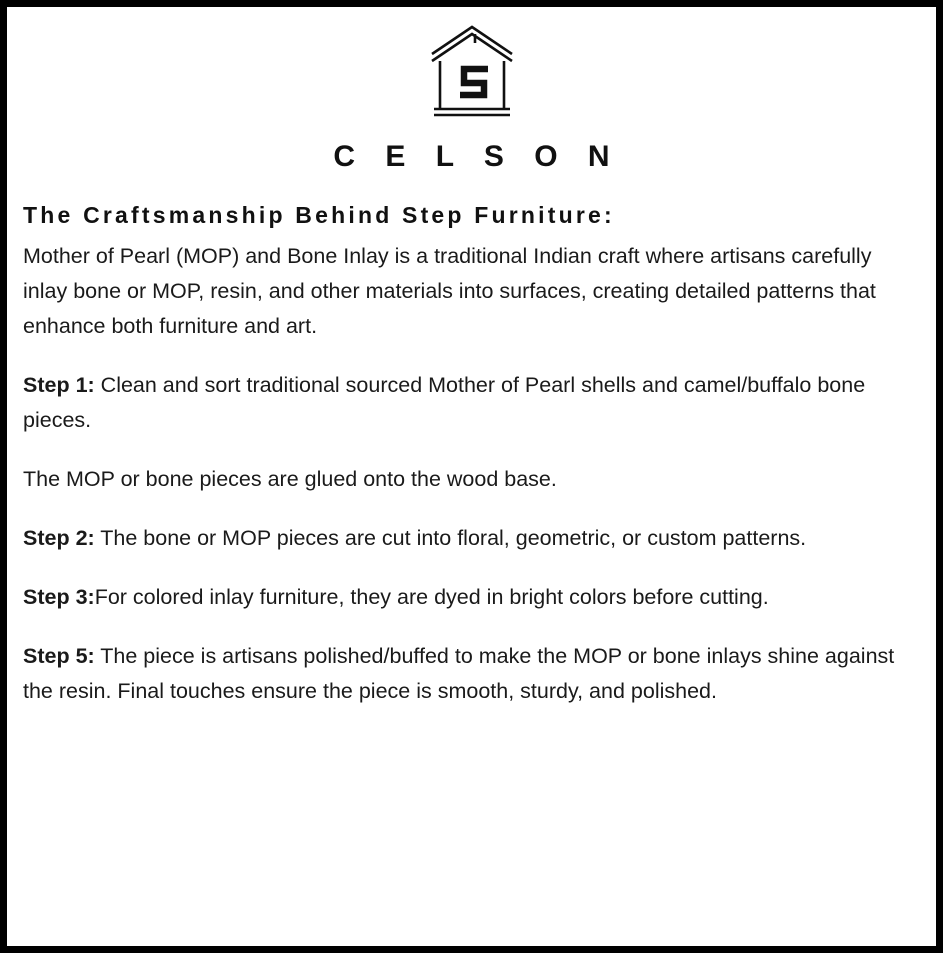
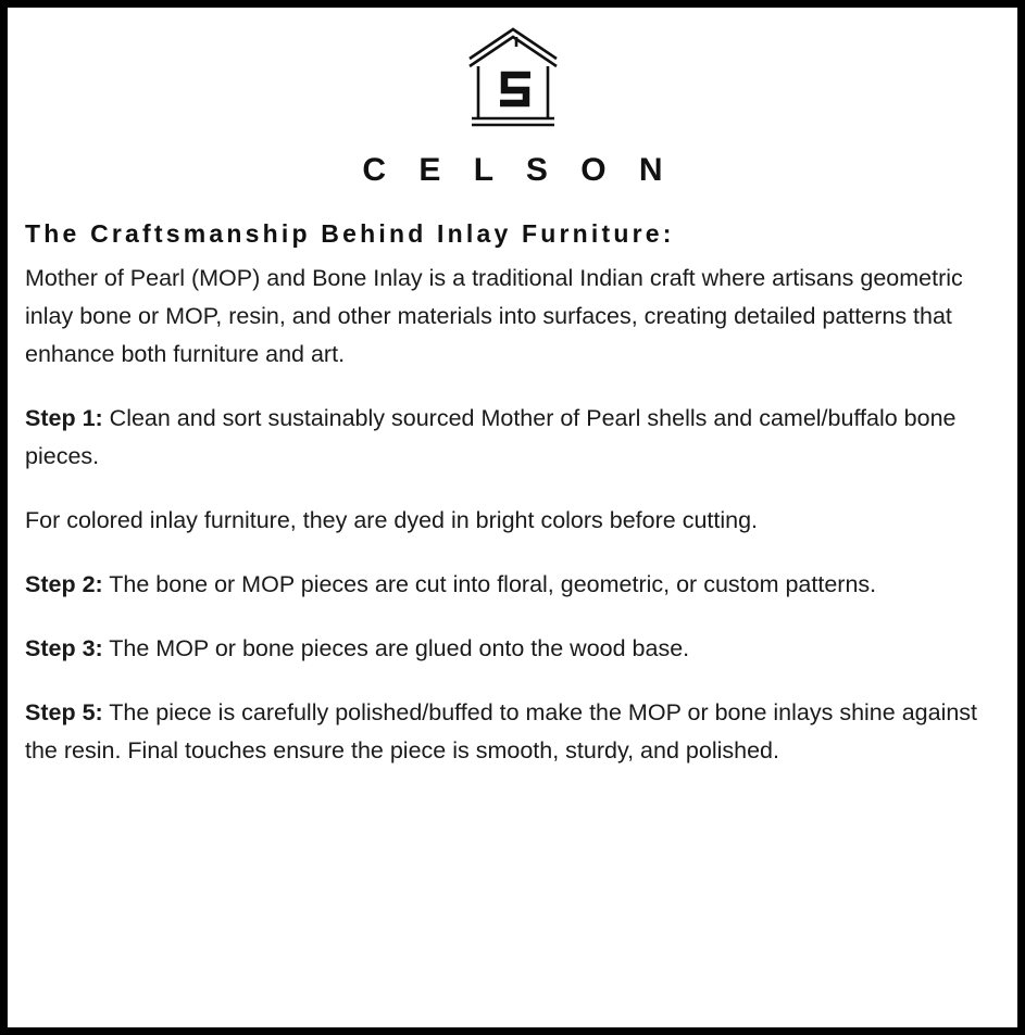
  C E L S O N
- The Craftsmanship Behind Step Furniture:
+ The Craftsmanship Behind Inlay Furniture:
- Mother of Pearl (MOP) and Bone Inlay is a traditional Indian craft where artisans carefully inlay bone or MOP, resin, and other materials into surfaces, creating detailed patterns that enhance both furniture and art.
+ Mother of Pearl (MOP) and Bone Inlay is a traditional Indian craft where artisans geometric inlay bone or MOP, resin, and other materials into surfaces, creating detailed patterns that enhance both furniture and art.
- Step 1: Clean and sort traditional sourced Mother of Pearl shells and camel/buffalo bone pieces.
+ Step 1: Clean and sort sustainably sourced Mother of Pearl shells and camel/buffalo bone pieces.
- The MOP or bone pieces are glued onto the wood base.
+ For colored inlay furniture, they are dyed in bright colors before cutting.
  Step 2: The bone or MOP pieces are cut into floral, geometric, or custom patterns.
- Step 3:For colored inlay furniture, they are dyed in bright colors before cutting.
+ Step 3: The MOP or bone pieces are glued onto the wood base.
- Step 5: The piece is artisans polished/buffed to make the MOP or bone inlays shine against the resin. Final touches ensure the piece is smooth, sturdy, and polished.
+ Step 5: The piece is carefully polished/buffed to make the MOP or bone inlays shine against the resin. Final touches ensure the piece is smooth, sturdy, and polished.
